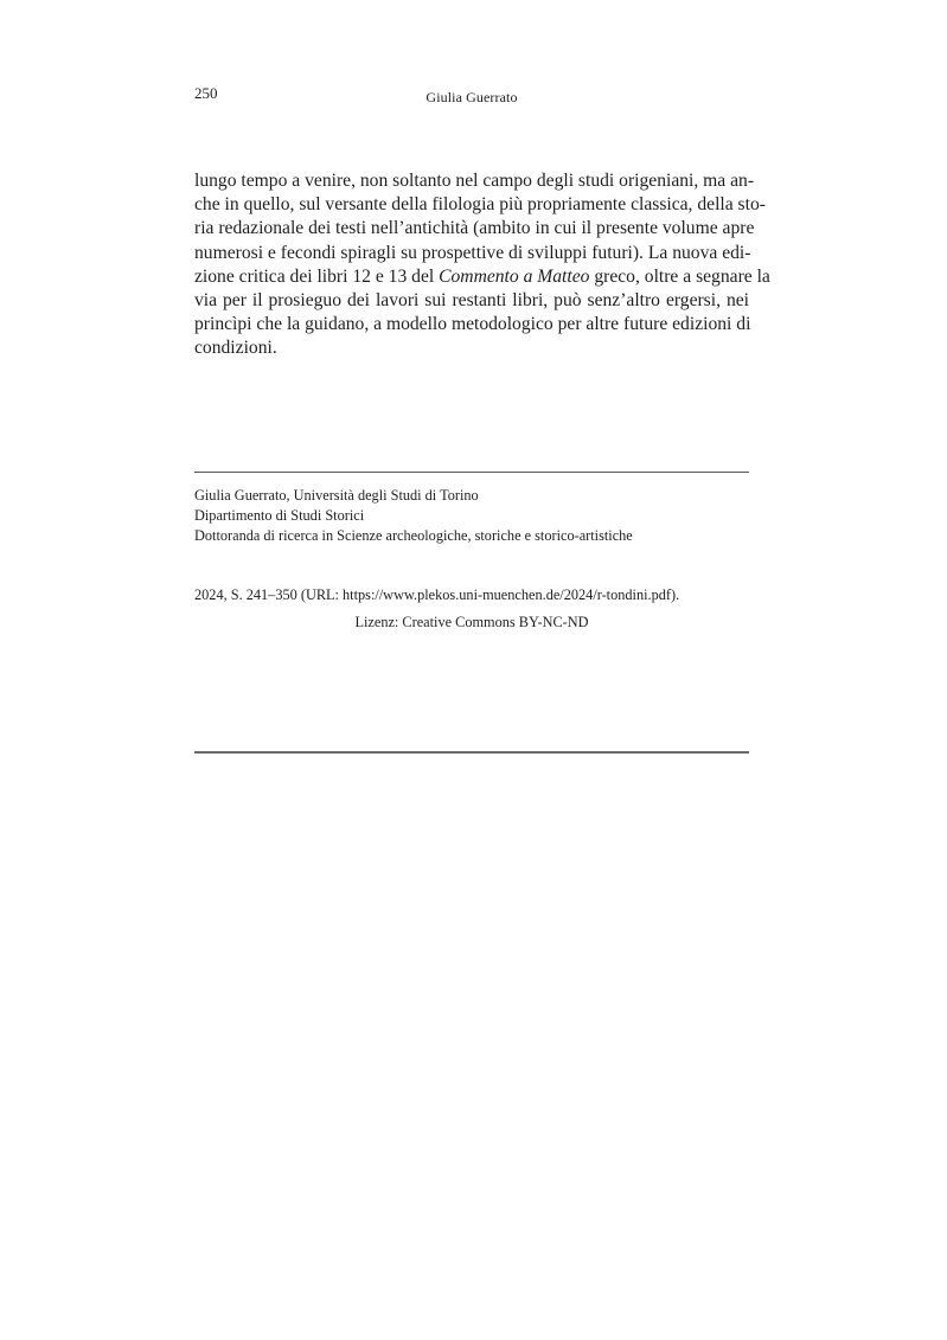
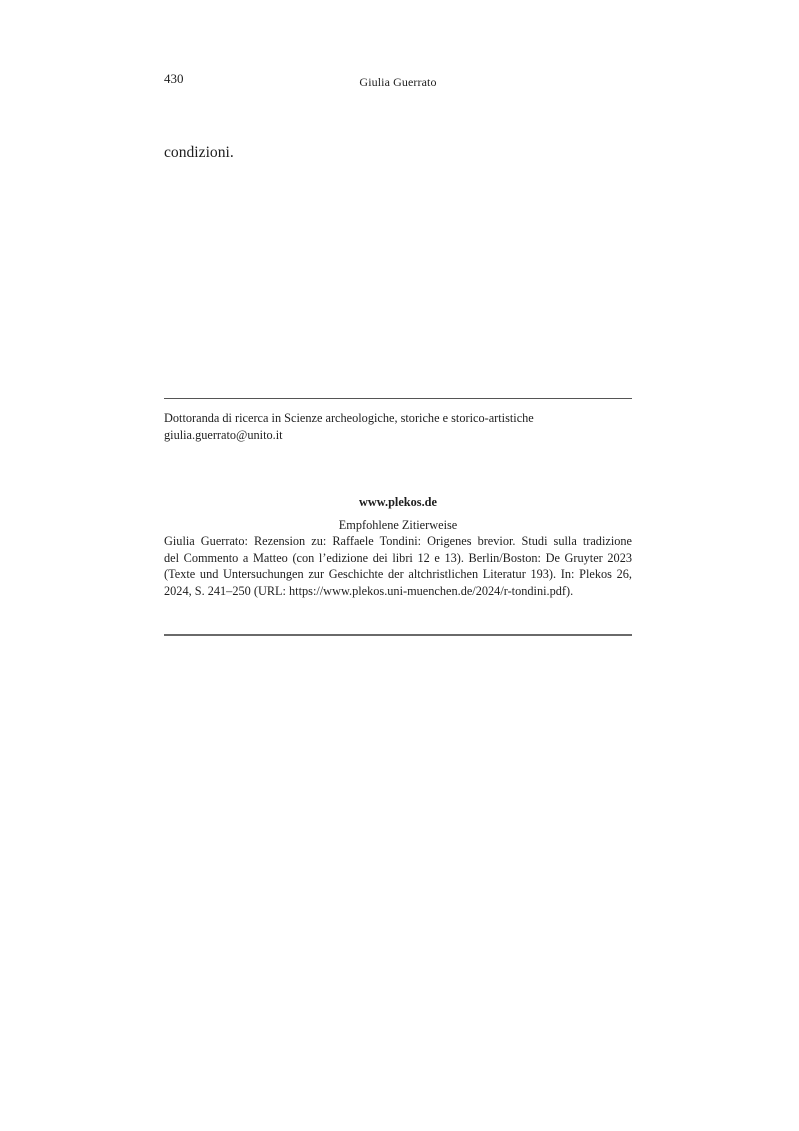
- 250
+ 430
  Giulia Guerrato
- lungo tempo a venire, non soltanto nel campo degli studi origeniani, ma an-
- che in quello, sul versante della filologia più propriamente classica, della sto-
- ria redazionale dei testi nell’antichità (ambito in cui il presente volume apre
- numerosi e fecondi spiragli su prospettive di sviluppi futuri). La nuova edi-
- zione critica dei libri 12 e 13 del Commento a Matteo greco, oltre a segnare la
- via per il prosieguo dei lavori sui restanti libri, può senz’altro ergersi, nei
- princìpi che la guidano, a modello metodologico per altre future edizioni di
  condizioni.
- Giulia Guerrato, Università degli Studi di Torino
- Dipartimento di Studi Storici
  Dottoranda di ricerca in Scienze archeologiche, storiche e storico-artistiche
+ giulia.guerrato@unito.it
+ www.plekos.de
+ Empfohlene Zitierweise
+ Giulia Guerrato: Rezension zu: Raffaele Tondini: Origenes brevior. Studi sulla tradizione
+ del Commento a Matteo (con l’edizione dei libri 12 e 13). Berlin/Boston: De Gruyter 2023
+ (Texte und Untersuchungen zur Geschichte der altchristlichen Literatur 193). In: Plekos 26,
- 2024, S. 241–350 (URL: https://www.plekos.uni-muenchen.de/2024/r-tondini.pdf).
+ 2024, S. 241–250 (URL: https://www.plekos.uni-muenchen.de/2024/r-tondini.pdf).
- Lizenz: Creative Commons BY-NC-ND
